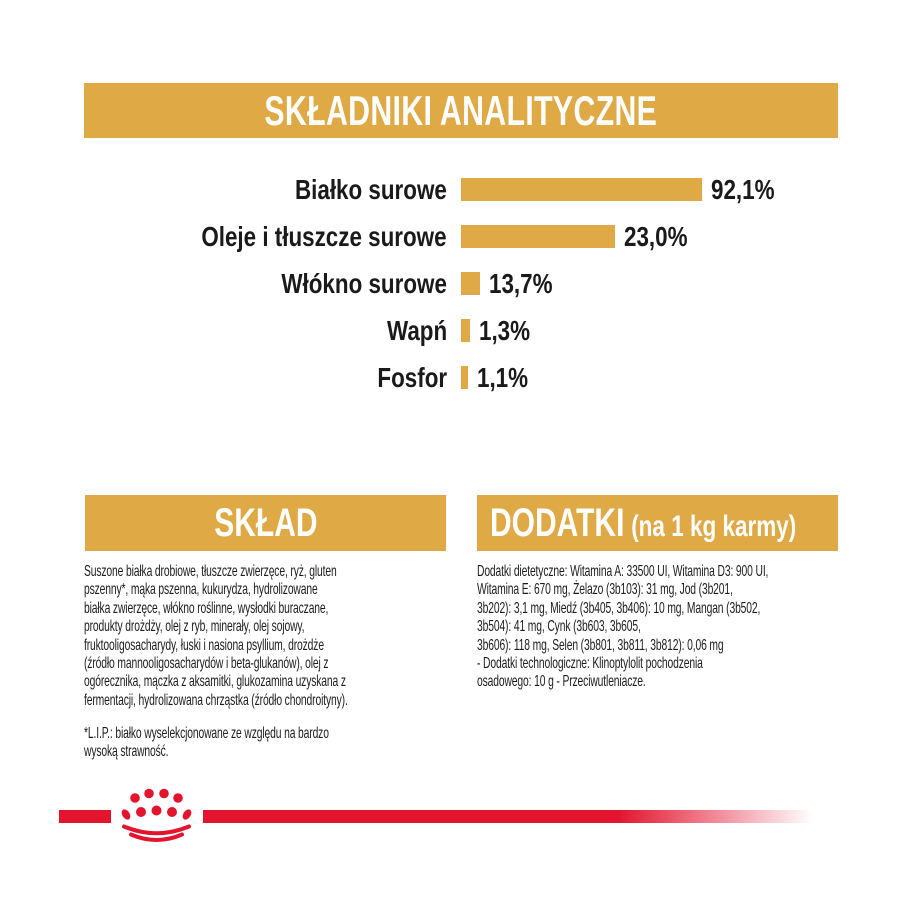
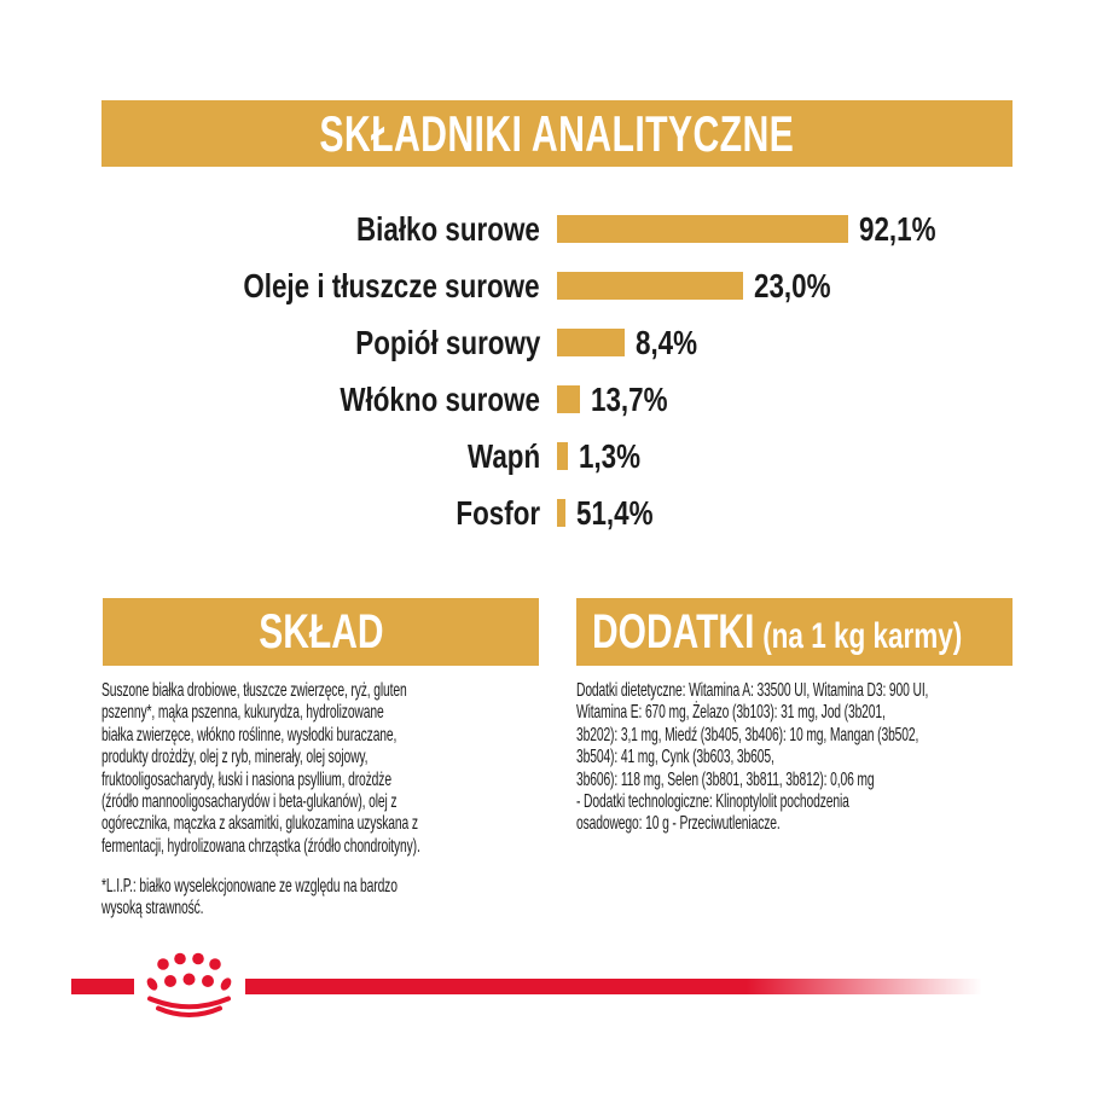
  SKŁADNIKI ANALITYCZNE
  Białko surowe
  92,1%
  Oleje i tłuszcze surowe
  23,0%
+ Popiół surowy
+ 8,4%
  Włókno surowe
  13,7%
  Wapń
  1,3%
  Fosfor
- 1,1%
+ 51,4%
  SKŁAD
  Suszone białka drobiowe, tłuszcze zwierzęce, ryż, gluten
  pszenny*, mąka pszenna, kukurydza, hydrolizowane
  białka zwierzęce, włókno roślinne, wysłodki buraczane,
  produkty drożdży, olej z ryb, minerały, olej sojowy,
  fruktooligosacharydy, łuski i nasiona psyllium, drożdże
  (źródło mannooligosacharydów i beta-glukanów), olej z
  ogórecznika, mączka z aksamitki, glukozamina uzyskana z
  fermentacji, hydrolizowana chrząstka (źródło chondroityny).
  *L.I.P.: białko wyselekcjonowane ze względu na bardzo
  wysoką strawność.
  DODATKI (na 1 kg karmy)
  Dodatki dietetyczne: Witamina A: 33500 UI, Witamina D3: 900 UI,
  Witamina E: 670 mg, Żelazo (3b103): 31 mg, Jod (3b201,
  3b202): 3,1 mg, Miedź (3b405, 3b406): 10 mg, Mangan (3b502,
  3b504): 41 mg, Cynk (3b603, 3b605,
  3b606): 118 mg, Selen (3b801, 3b811, 3b812): 0,06 mg
  - Dodatki technologiczne: Klinoptylolit pochodzenia
  osadowego: 10 g - Przeciwutleniacze.
